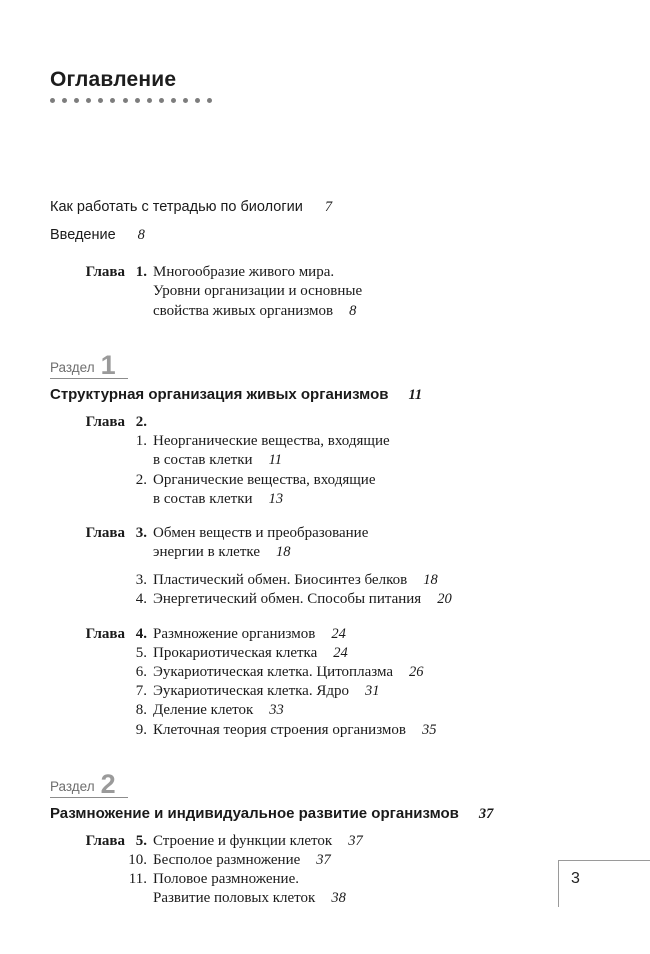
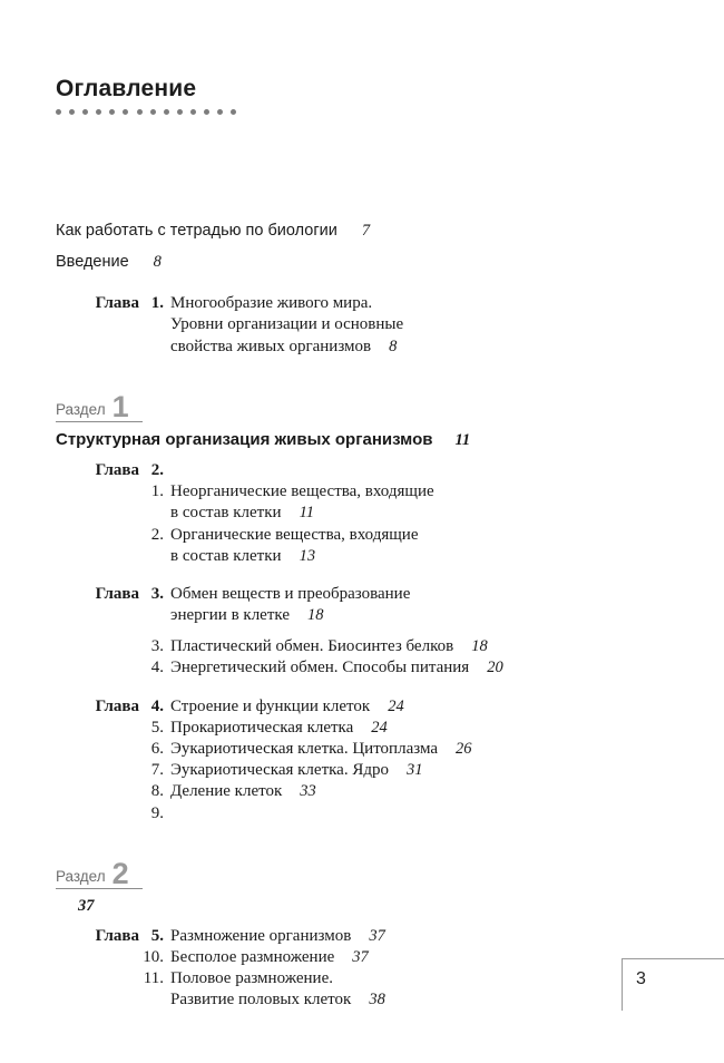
  Оглавление
  Как работать с тетрадью по биологии
  7
  Введение
  8
  Глава
  1.
  Многообразие живого мира.
  Уровни организации и основные
  свойства живых организмов 8
  Раздел
  1
  Структурная организация живых организмов
  11
  Глава
  2.
  1.
  Неорганические вещества, входящие
  в состав клетки 11
  2.
  Органические вещества, входящие
  в состав клетки 13
  Глава
  3.
  Обмен веществ и преобразование
  энергии в клетке 18
  3.
  Пластический обмен. Биосинтез белков 18
  4.
  Энергетический обмен. Способы питания 20
  Глава
  4.
- Размножение организмов 24
+ Строение и функции клеток 24
  5.
  Прокариотическая клетка 24
  6.
  Эукариотическая клетка. Цитоплазма 26
  7.
  Эукариотическая клетка. Ядро 31
  8.
  Деление клеток 33
  9.
- Клеточная теория строения организмов 35
  Раздел
  2
- Размножение и индивидуальное развитие организмов
  37
  Глава
  5.
- Строение и функции клеток 37
+ Размножение организмов 37
  10.
  Бесполое размножение 37
  11.
  Половое размножение.
  Развитие половых клеток 38
  3
